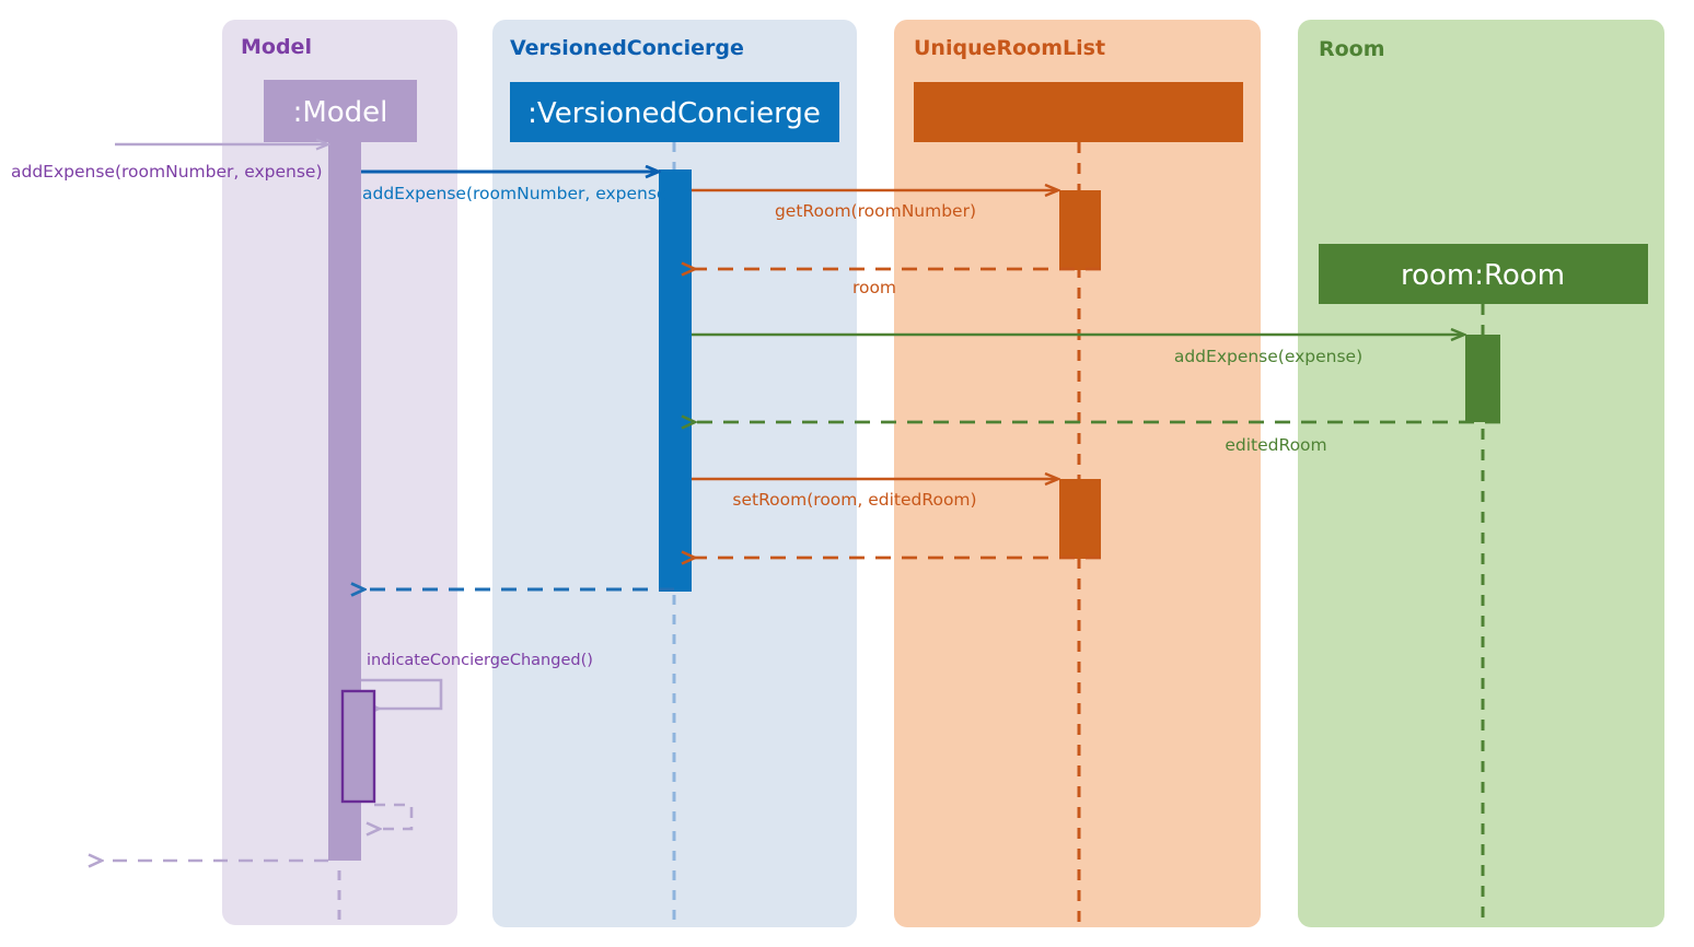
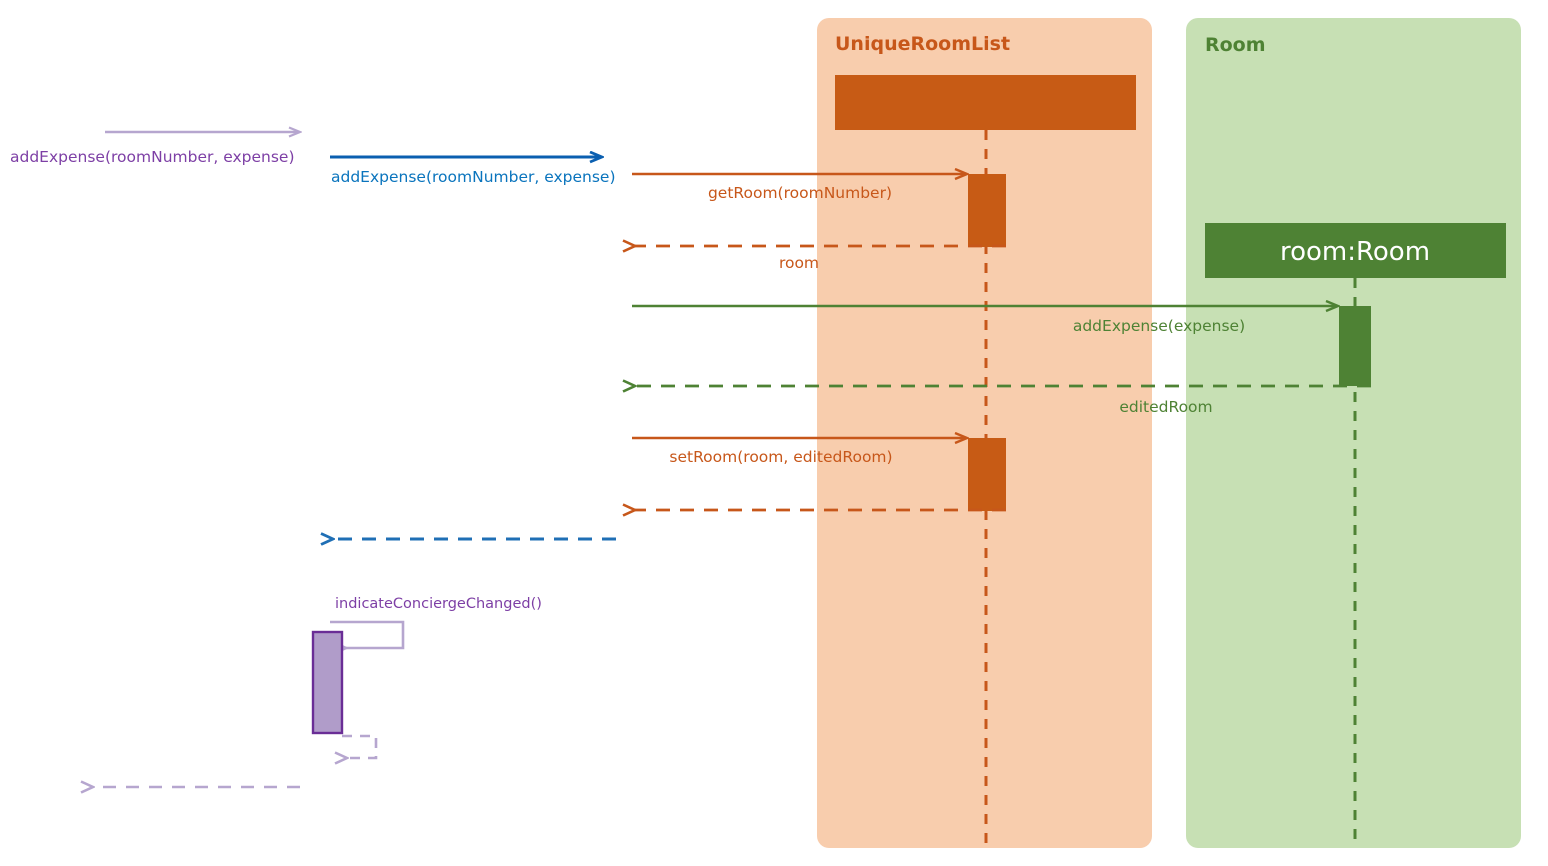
- Model
- :Model
- VersionedConcierge
- :VersionedConcierge
  UniqueRoomList
  Room
  room:Room
  addExpense(roomNumber, expense)
  addExpense(roomNumber, expense)
  getRoom(roomNumber)
  room
  addExpense(expense)
  editedRoom
  setRoom(room, editedRoom)
  indicateConciergeChanged()
